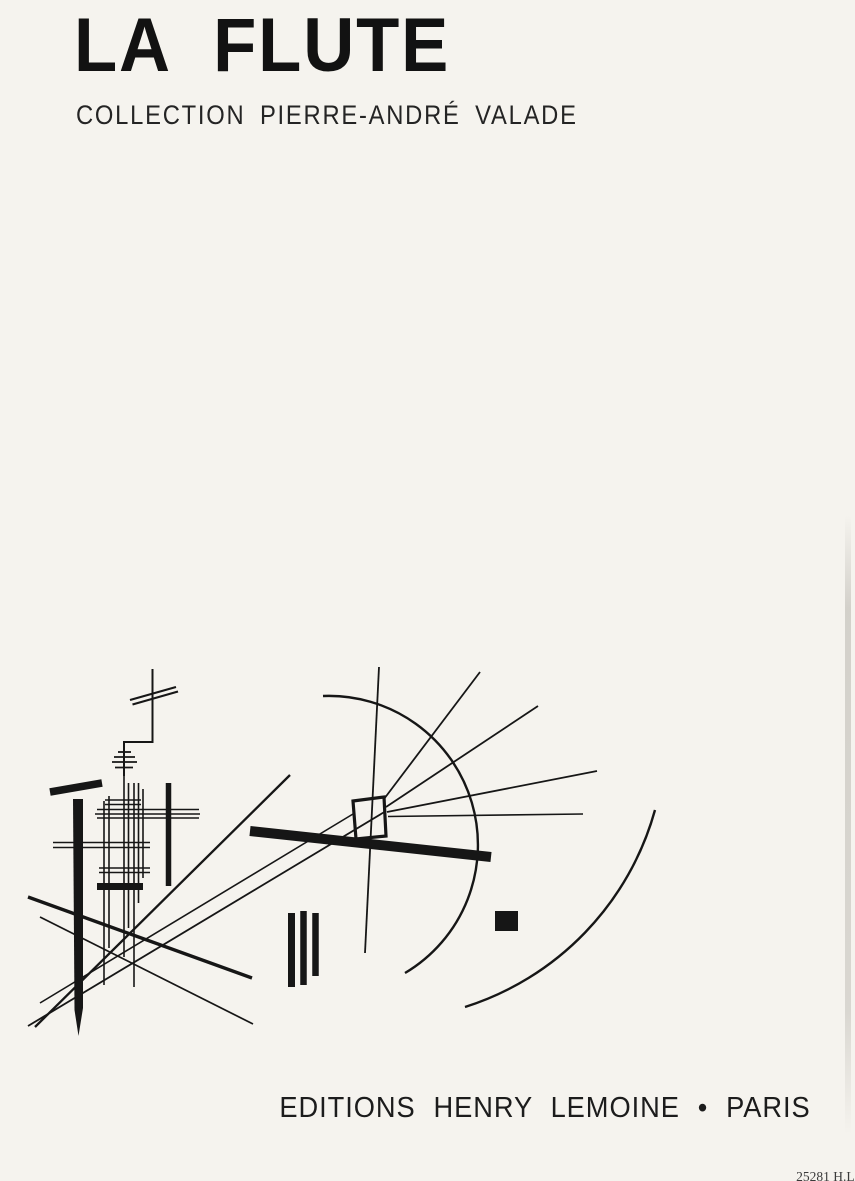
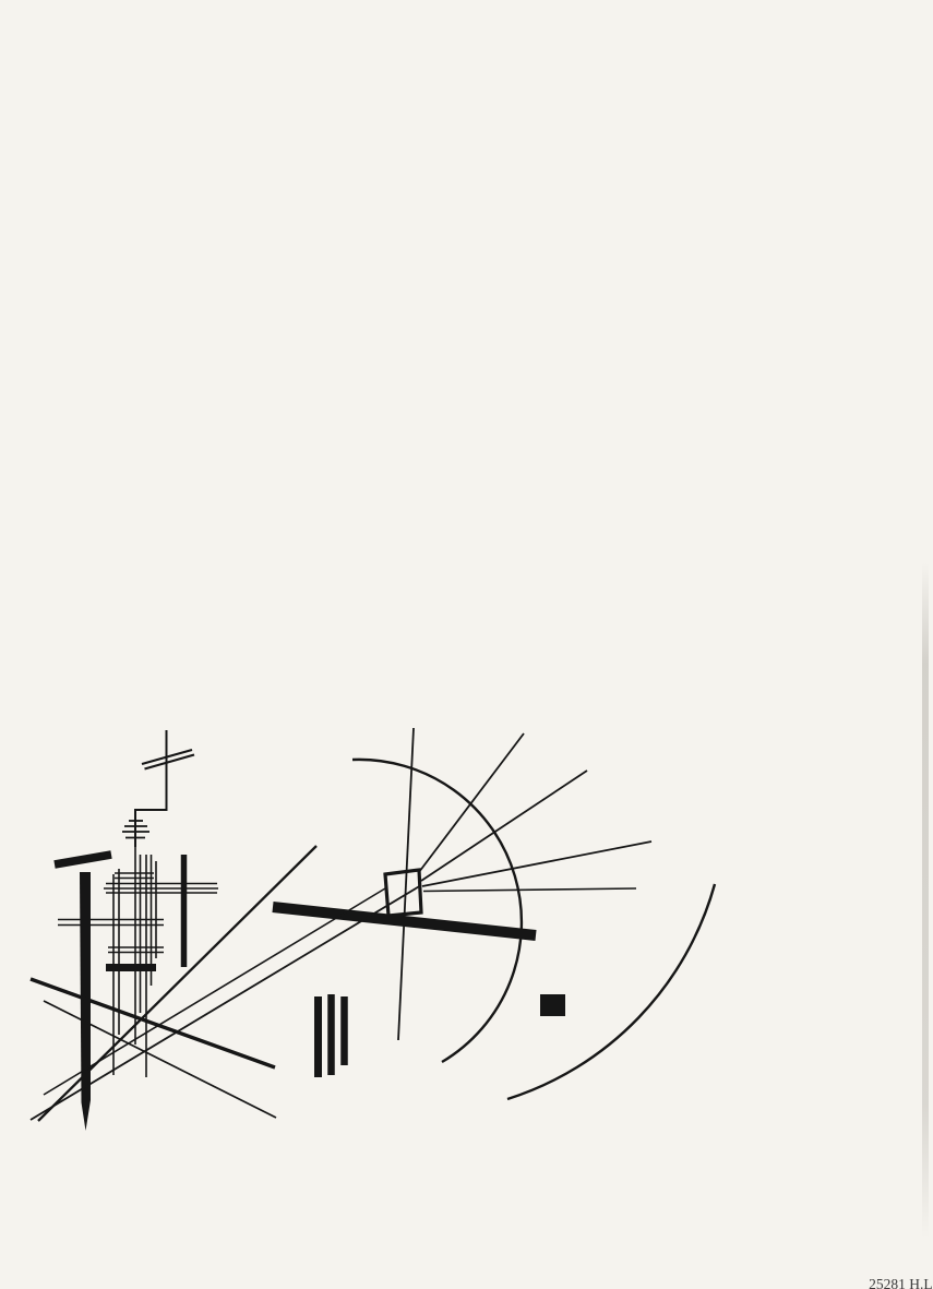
- LA FLUTE
- COLLECTION PIERRE-ANDRÉ VALADE
- EDITIONS HENRY LEMOINE • PARIS
  25281 H.L
